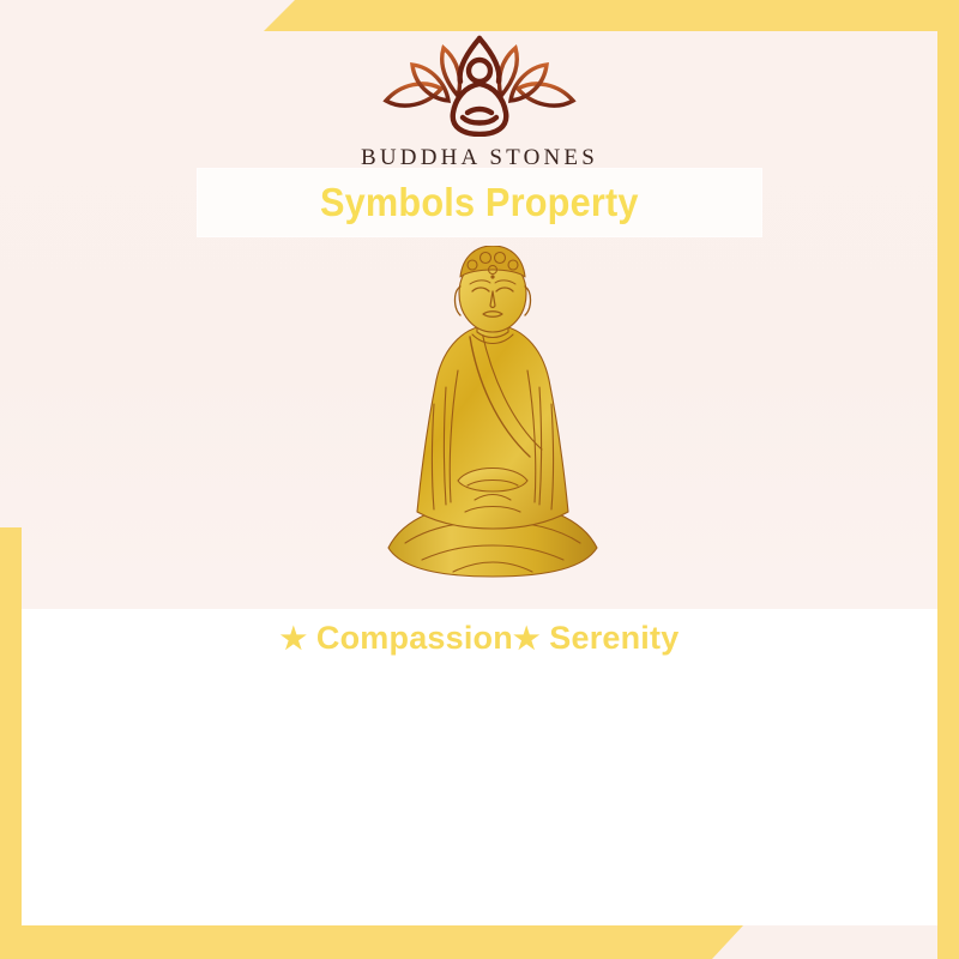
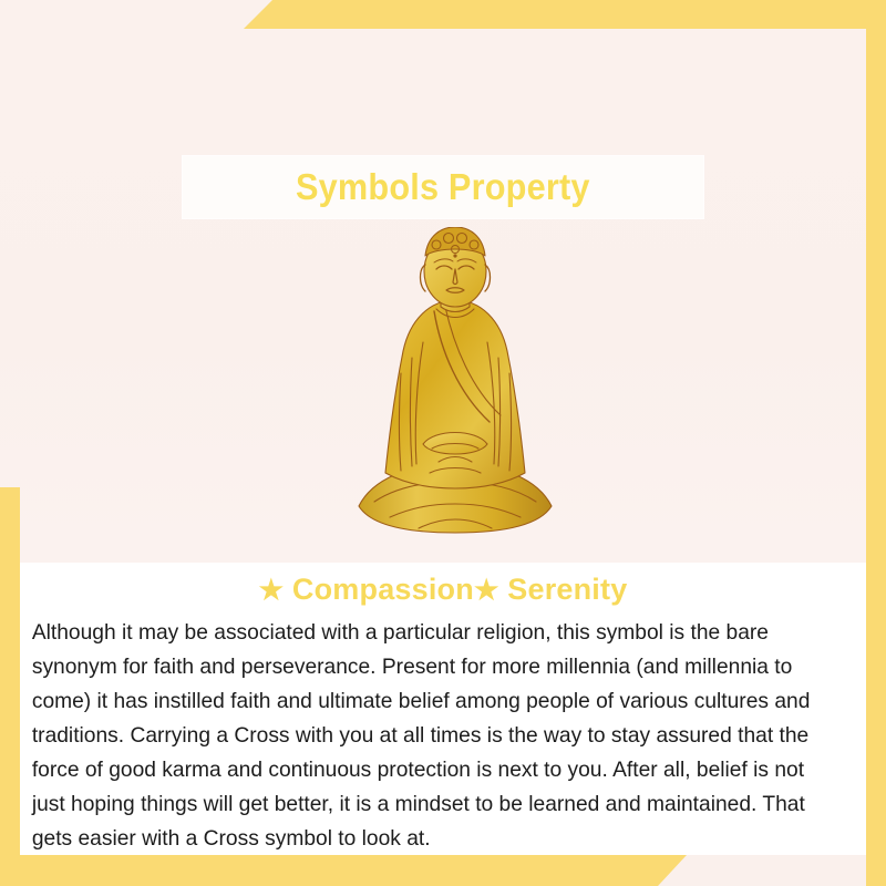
- BUDDHA STONES
  Symbols Property
  ★ Compassion★ Serenity
+ Although it may be associated with a particular religion, this symbol is the bare synonym for faith and perseverance. Present for more millennia (and millennia to come) it has instilled faith and ultimate belief among people of various cultures and traditions. Carrying a Cross with you at all times is the way to stay assured that the force of good karma and continuous protection is next to you. After all, belief is not just hoping things will get better, it is a mindset to be learned and maintained. That gets easier with a Cross symbol to look at.
